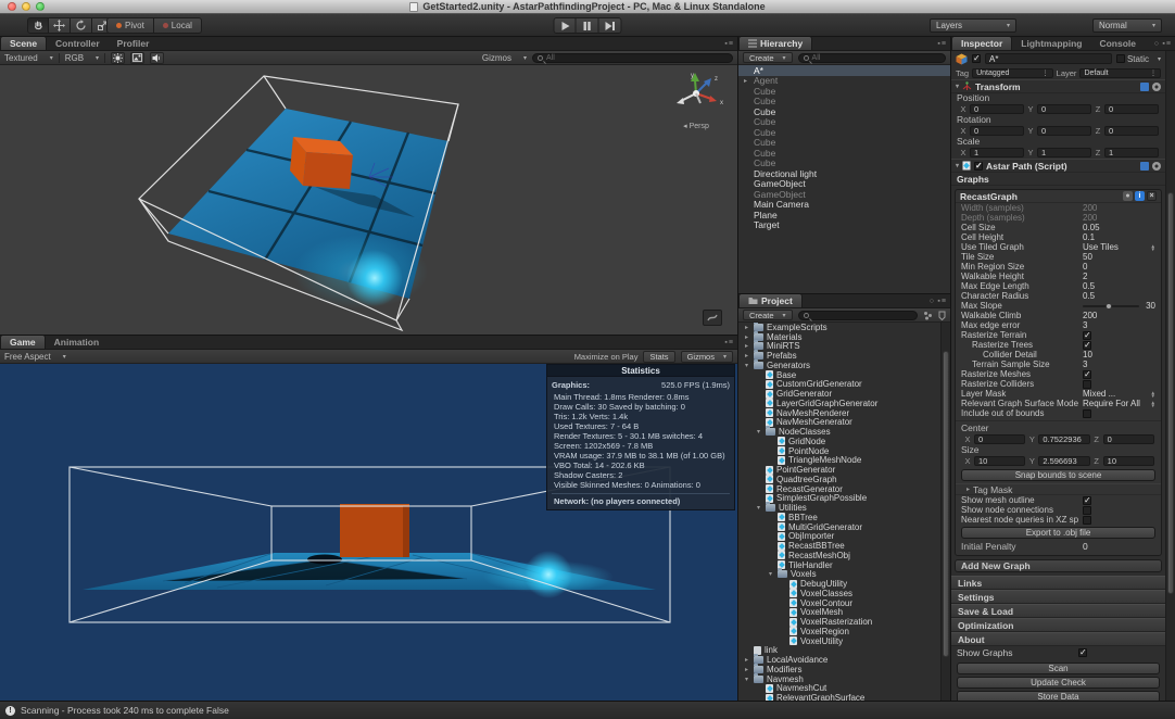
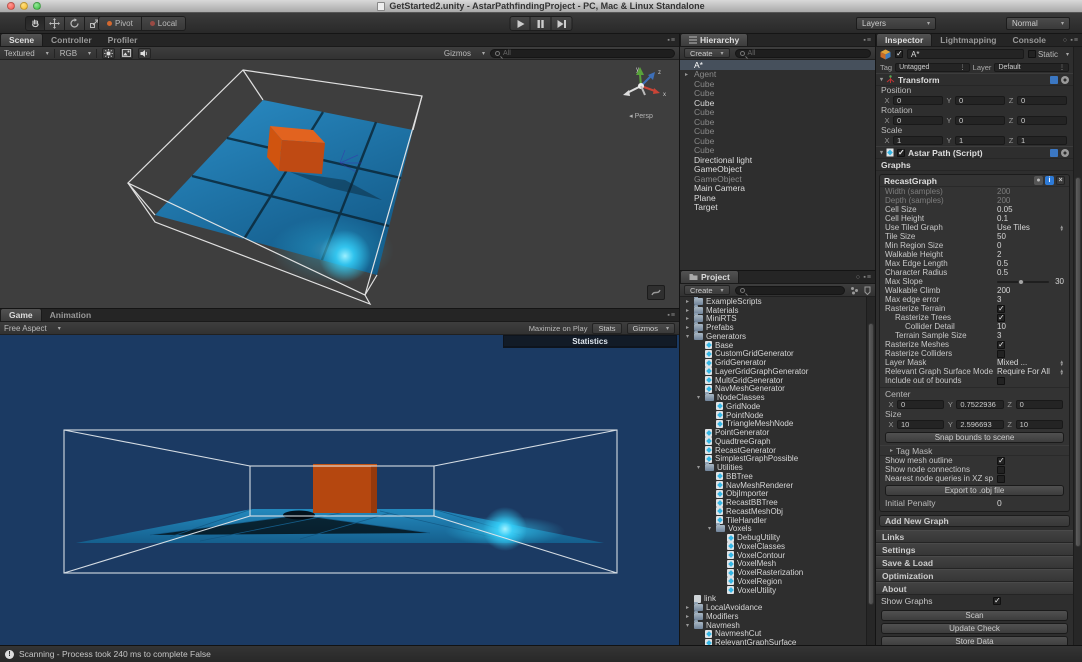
  GetStarted2.unity - AstarPathfindingProject - PC, Mac & Linux Standalone
  Pivot
  Local
  Layers
  Normal
  Scene
  Controller
  Profiler
  Textured
  RGB
  Gizmos
  Game
  Animation
  Free Aspect
  Maximize on Play
  Stats
  Gizmos
  Statistics
- Graphics:
- 525.0 FPS (1.9ms)
- Main Thread: 1.8ms Renderer: 0.8ms
- Draw Calls: 30 Saved by batching: 0
- Tris: 1.2k Verts: 1.4k
- Used Textures: 7 - 64 B
- Render Textures: 5 - 30.1 MB switches: 4
- Screen: 1202x569 - 7.8 MB
- VRAM usage: 37.9 MB to 38.1 MB (of 1.00 GB)
- VBO Total: 14 - 202.6 KB
- Shadow Casters: 2
- Visible Skinned Meshes: 0 Animations: 0
- Network: (no players connected)
  Hierarchy
  Create
  A*
  Agent
  Cube
  Cube
  Cube
  Cube
  Cube
  Cube
  Cube
  Cube
  Directional light
  GameObject
  GameObject
  Main Camera
  Plane
  Target
  Project
  Create
  ExampleScripts
  Materials
  MiniRTS
  Prefabs
  Generators
  Base
  CustomGridGenerator
  GridGenerator
  LayerGridGraphGenerator
- NavMeshRenderer
+ MultiGridGenerator
  NavMeshGenerator
  NodeClasses
  GridNode
  PointNode
  TriangleMeshNode
  PointGenerator
  QuadtreeGraph
  RecastGenerator
  SimplestGraphPossible
  Utilities
  BBTree
- MultiGridGenerator
+ NavMeshRenderer
  ObjImporter
  RecastBBTree
  RecastMeshObj
  TileHandler
  Voxels
  DebugUtility
  VoxelClasses
  VoxelContour
  VoxelMesh
  VoxelRasterization
  VoxelRegion
  VoxelUtility
  link
  LocalAvoidance
  Modifiers
  Navmesh
  NavmeshCut
  RelevantGraphSurface
  Inspector
  Lightmapping
  Console
  A*
  Static
  Tag
  Layer
  Transform
  Position
  X
  0
  Y
  0
  Z
  0
  Rotation
  X
  0
  Y
  0
  Z
  0
  Scale
  X
  1
  Y
  1
  Z
  1
  Astar Path (Script)
  Graphs
  RecastGraph
  Width (samples)
  200
  Depth (samples)
  200
  Cell Size
  0.05
  Cell Height
  0.1
  Use Tiled Graph
  Use Tiles
  Tile Size
  50
  Min Region Size
  0
  Walkable Height
  2
  Max Edge Length
  0.5
  Character Radius
  0.5
  Max Slope
  30
  Walkable Climb
  200
  Max edge error
  3
  Rasterize Terrain
  Rasterize Trees
  Collider Detail
  10
  Terrain Sample Size
  3
  Rasterize Meshes
  Rasterize Colliders
  Layer Mask
  Mixed ...
  Relevant Graph Surface Mode
  Require For All
  Include out of bounds
  Center
  X
  0
  Y
  0.7522936
  Z
  0
  Size
  X
  10
  Y
  2.596693
  Z
  10
  Snap bounds to scene
  Tag Mask
  Show mesh outline
  Show node connections
  Nearest node queries in XZ sp
  Export to .obj file
  Initial Penalty
  0
  Add New Graph
  Links
  Settings
  Save & Load
  Optimization
  About
  Show Graphs
  Scan
  Update Check
  Store Data
  Scanning - Process took 240 ms to complete False
